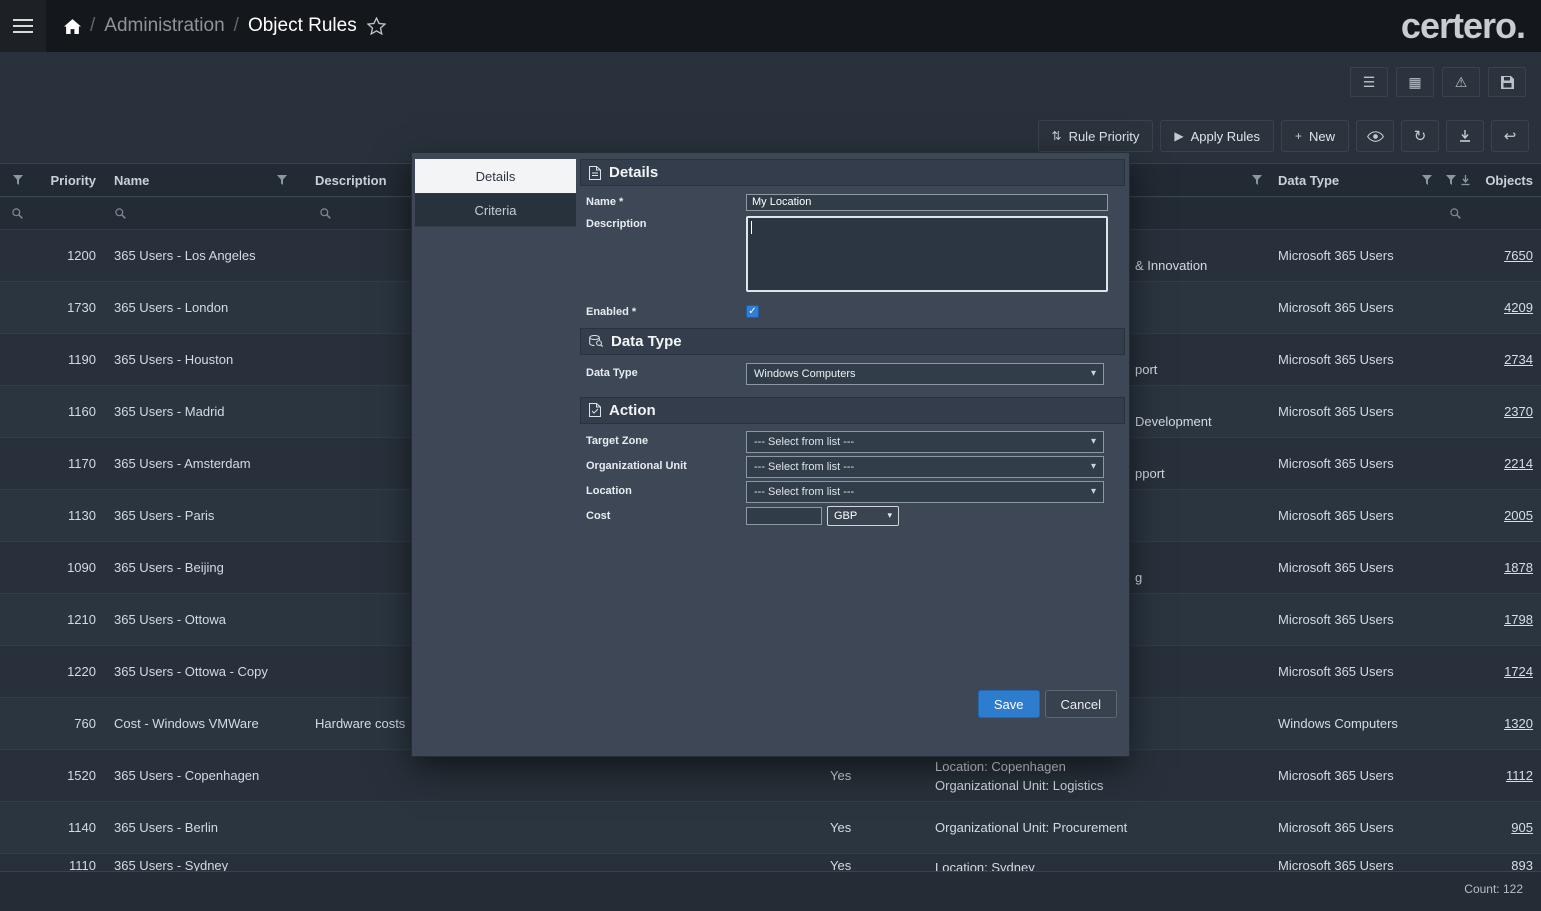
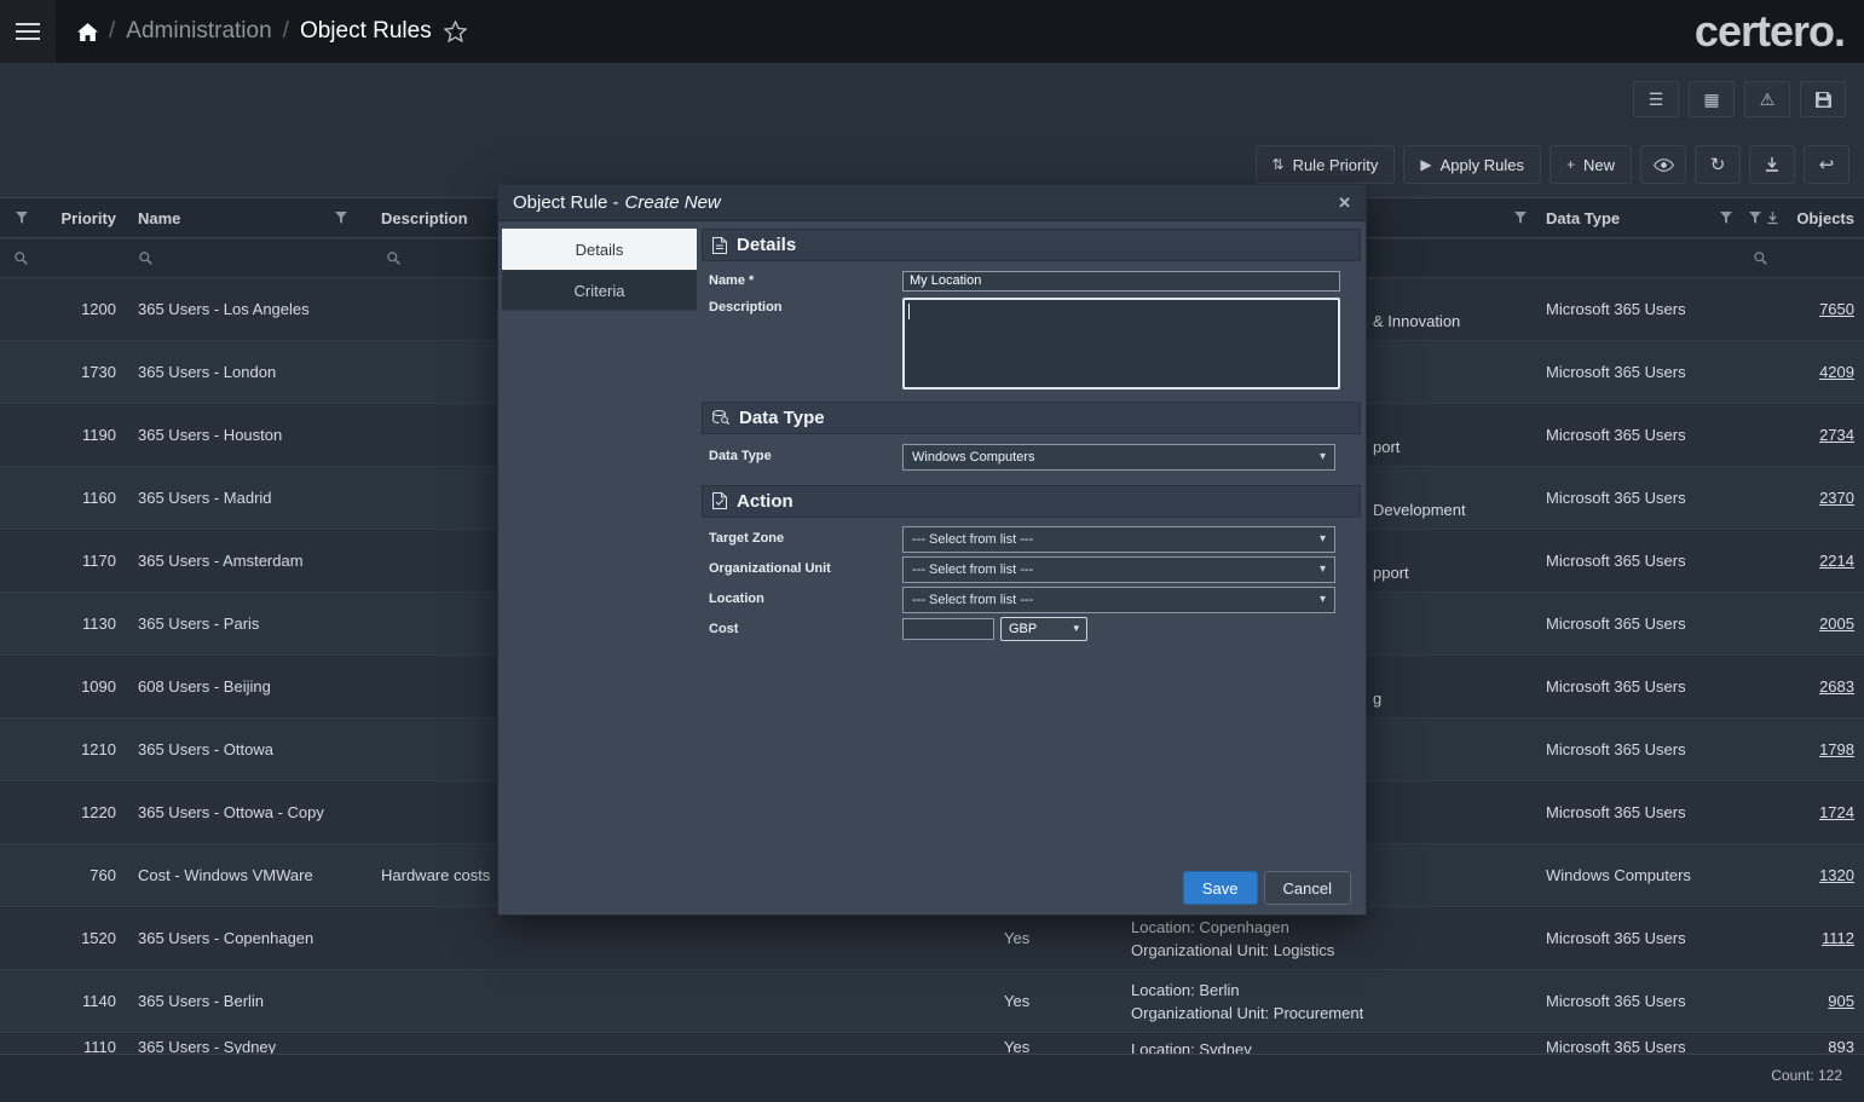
  /
  Administration
  /
  Object Rules
  certero.
  ☰
  ▦
  ⚠
  ⇅
  Rule Priority
  ▶
  Apply Rules
  +
  New
  ↻
  ↩
  Priority
  Name
  Description
  Data Type
  Objects
  1200
  365 Users - Los Angeles
  & Innovation
  Microsoft 365 Users
  7650
  1730
  365 Users - London
  Microsoft 365 Users
  4209
  1190
  365 Users - Houston
  port
  Microsoft 365 Users
  2734
  1160
  365 Users - Madrid
  Development
  Microsoft 365 Users
  2370
  1170
  365 Users - Amsterdam
  pport
  Microsoft 365 Users
  2214
  1130
  365 Users - Paris
  Microsoft 365 Users
  2005
  1090
- 365 Users - Beijing
+ 608 Users - Beijing
  g
  Microsoft 365 Users
- 1878
+ 2683
  1210
  365 Users - Ottowa
  Microsoft 365 Users
  1798
  1220
  365 Users - Ottowa - Copy
  Microsoft 365 Users
  1724
  760
  Cost - Windows VMWare
  Hardware costs
  Windows Computers
  1320
  1520
  365 Users - Copenhagen
  Yes
  Location: Copenhagen
  Organizational Unit: Logistics
  Microsoft 365 Users
  1112
  1140
  365 Users - Berlin
  Yes
+ Location: Berlin
  Organizational Unit: Procurement
  Microsoft 365 Users
  905
  1110
  365 Users - Sydney
  Yes
  Location: Sydney
  Microsoft 365 Users
  893
  Count: 122
+ Object Rule -
+ Create New
+ ✕
  Details
  Criteria
  Details
  Name *
  My Location
  Description
- Enabled *
- ✓
  Data Type
  Data Type
  Windows Computers
  ▾
  Action
  Target Zone
  --- Select from list ---
  ▾
  Organizational Unit
  --- Select from list ---
  ▾
  Location
  --- Select from list ---
  ▾
  Cost
  GBP
  ▾
  Save
  Cancel
